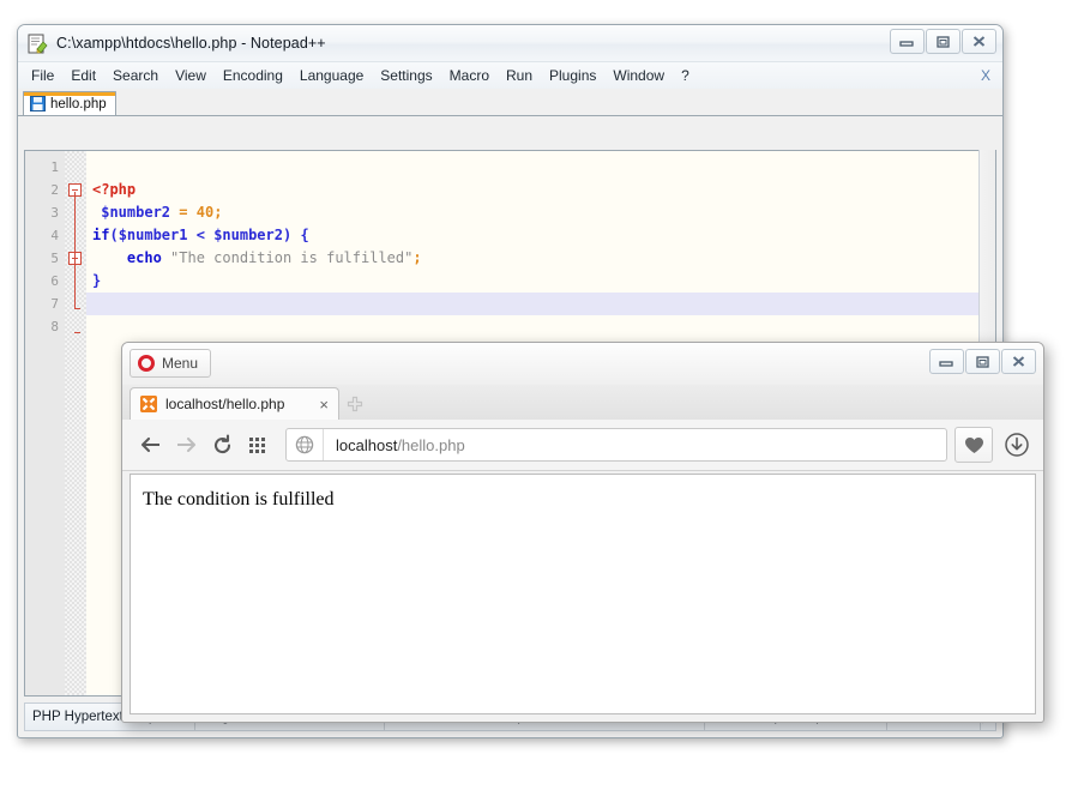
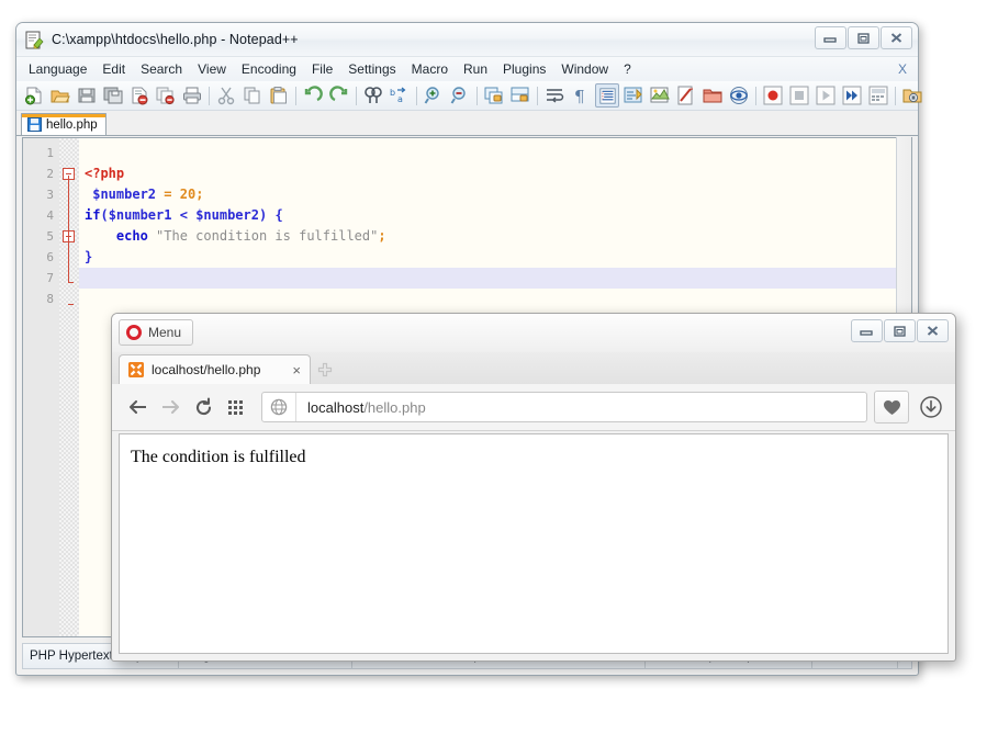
  C:\xampp\htdocs\hello.php - Notepad++
- File
+ Language
  Edit
  Search
  View
  Encoding
- Language
+ File
  Settings
  Macro
  Run
  Plugins
  Window
  ?
  X
+ b
+ a
+ ¶
  hello.php
  1
  2
  3
  4
  5
  6
  7
  8
  <?php
- $number2 = 40;
+ $number2 = 20;
  if($number1 < $number2) {
  echo "The condition is fulfilled";
  }
  Menu
  localhost/hello.php
  ×
  localhost/hello.php
  The condition is fulfilled
